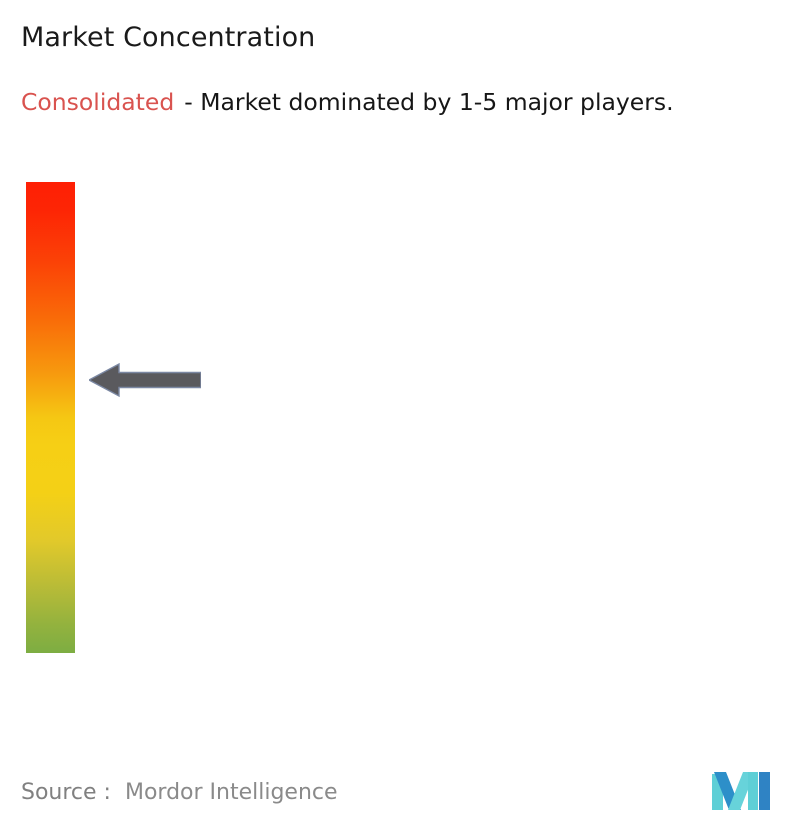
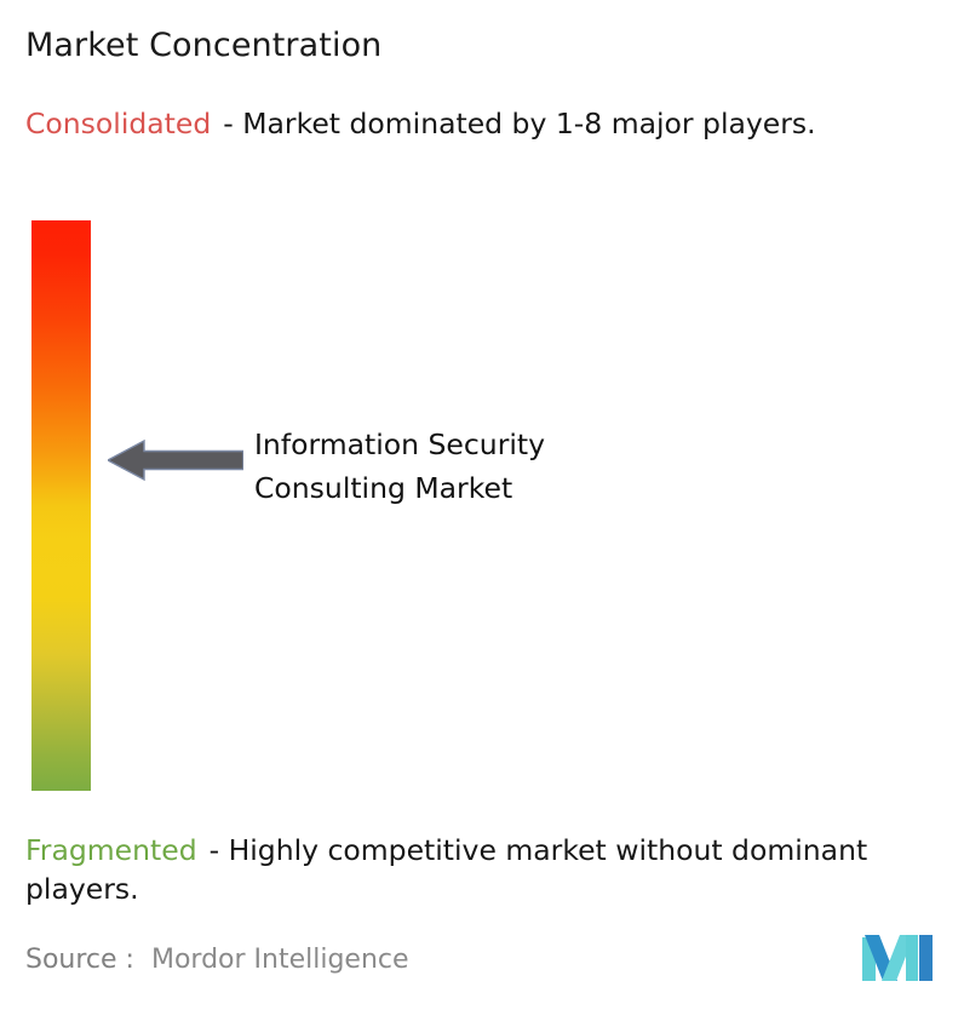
  Market Concentration
- Consolidated - Market dominated by 1-5 major players.
+ Consolidated - Market dominated by 1-8 major players.
+ Information Security
+ Consulting Market
+ Fragmented - Highly competitive market without dominant players.
  Source : Mordor Intelligence
